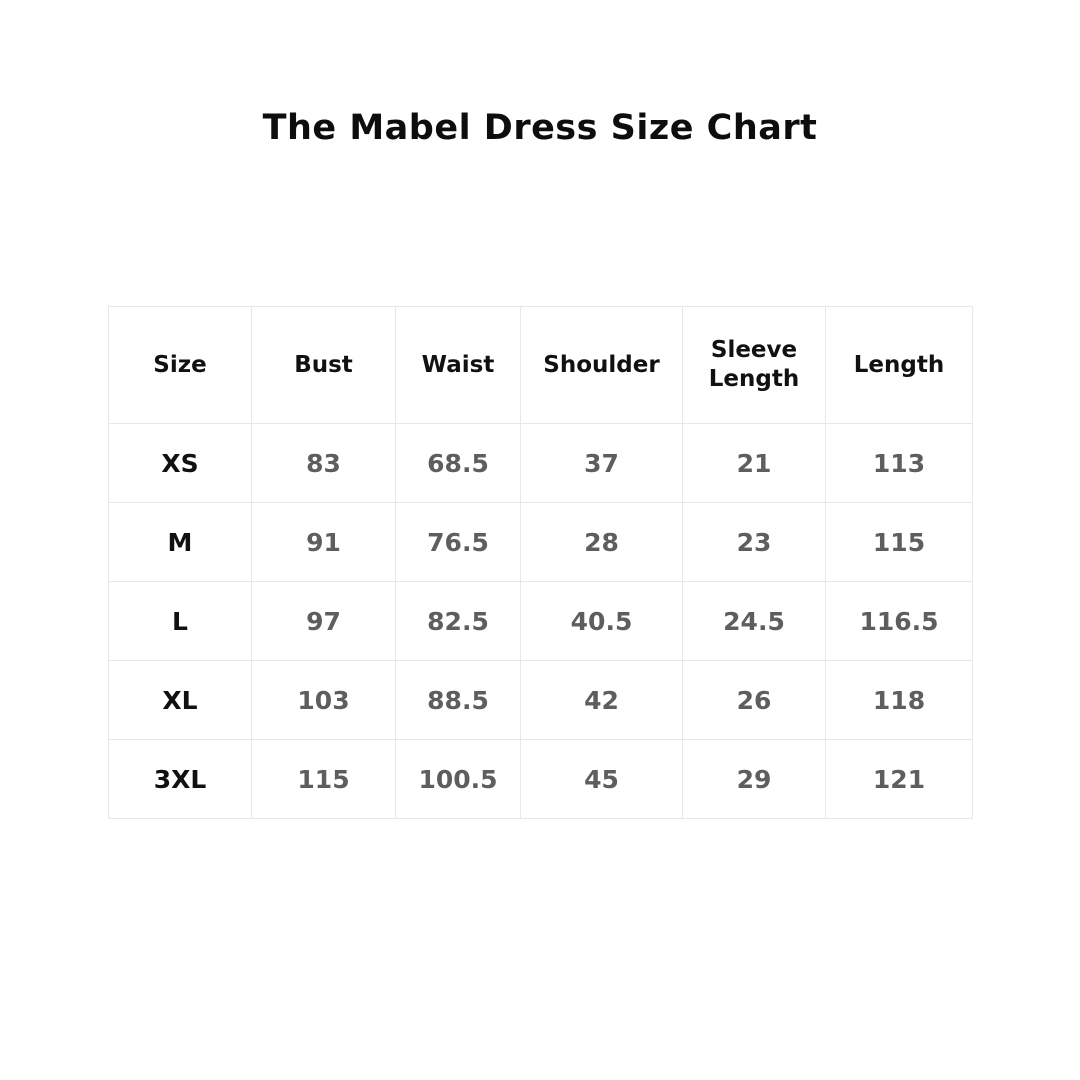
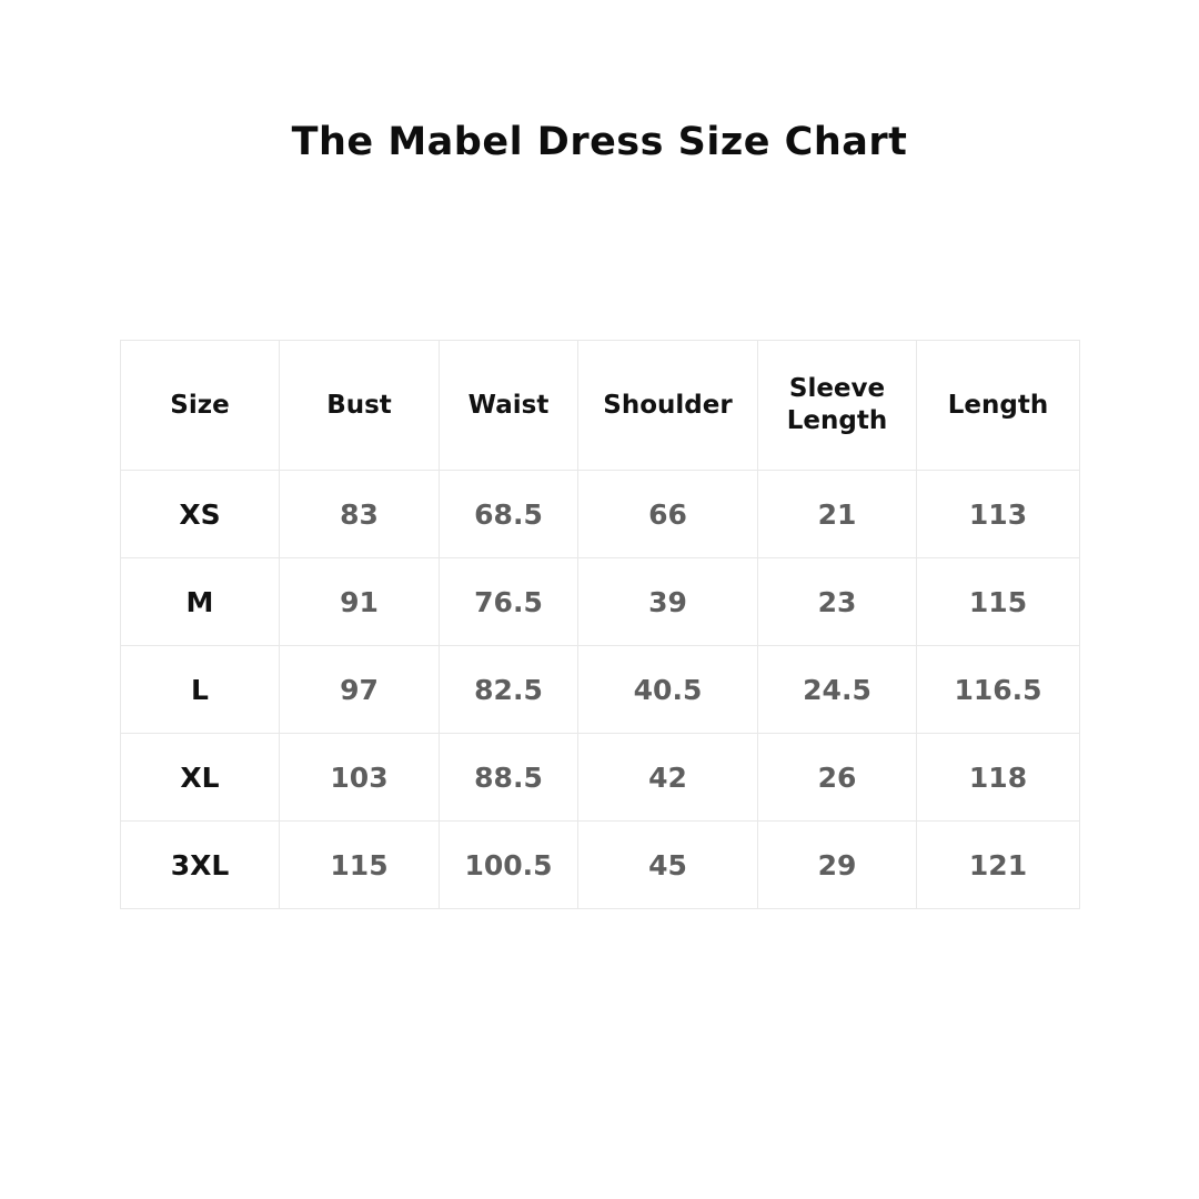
  The Mabel Dress Size Chart
  Size	Bust	Waist	Shoulder	Sleeve Length	Length
- XS	83	68.5	37	21	113
+ XS	83	68.5	66	21	113
- M	91	76.5	28	23	115
+ M	91	76.5	39	23	115
  L	97	82.5	40.5	24.5	116.5
  XL	103	88.5	42	26	118
  3XL	115	100.5	45	29	121
